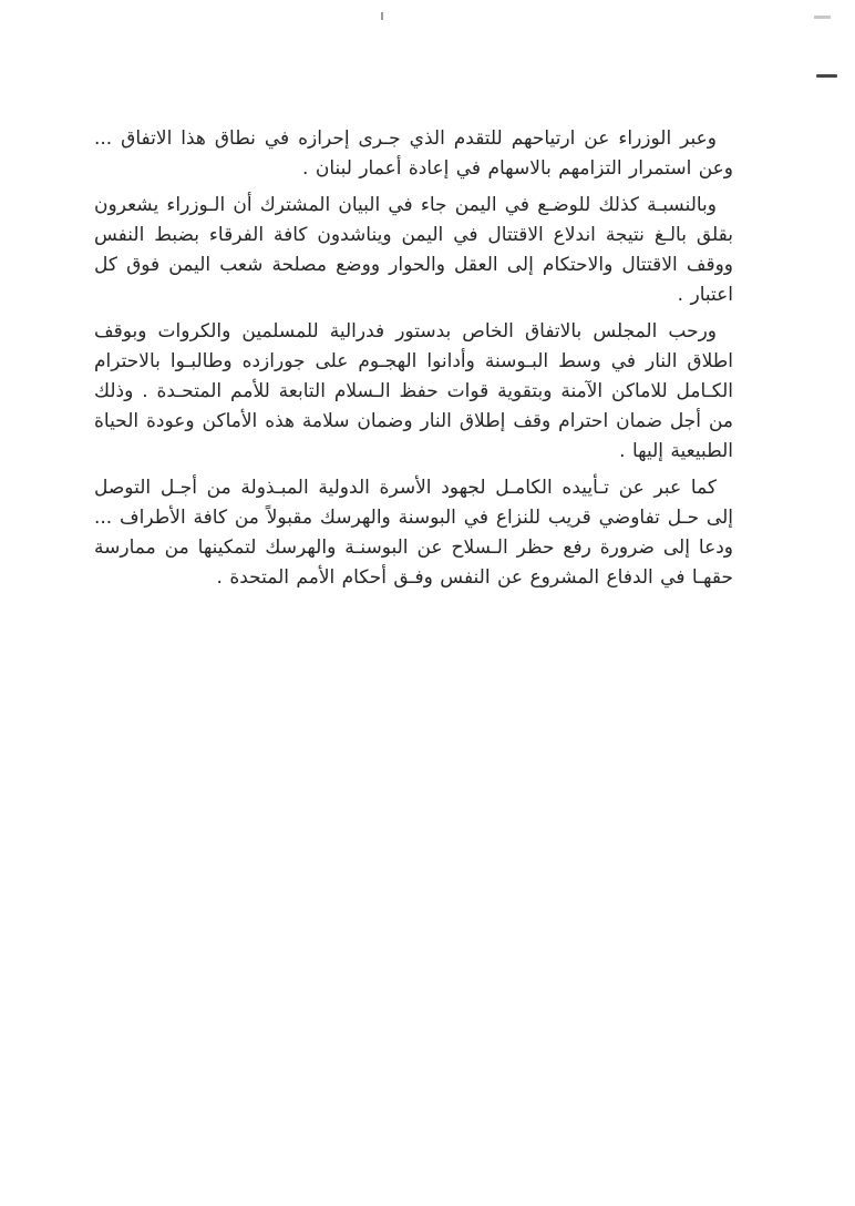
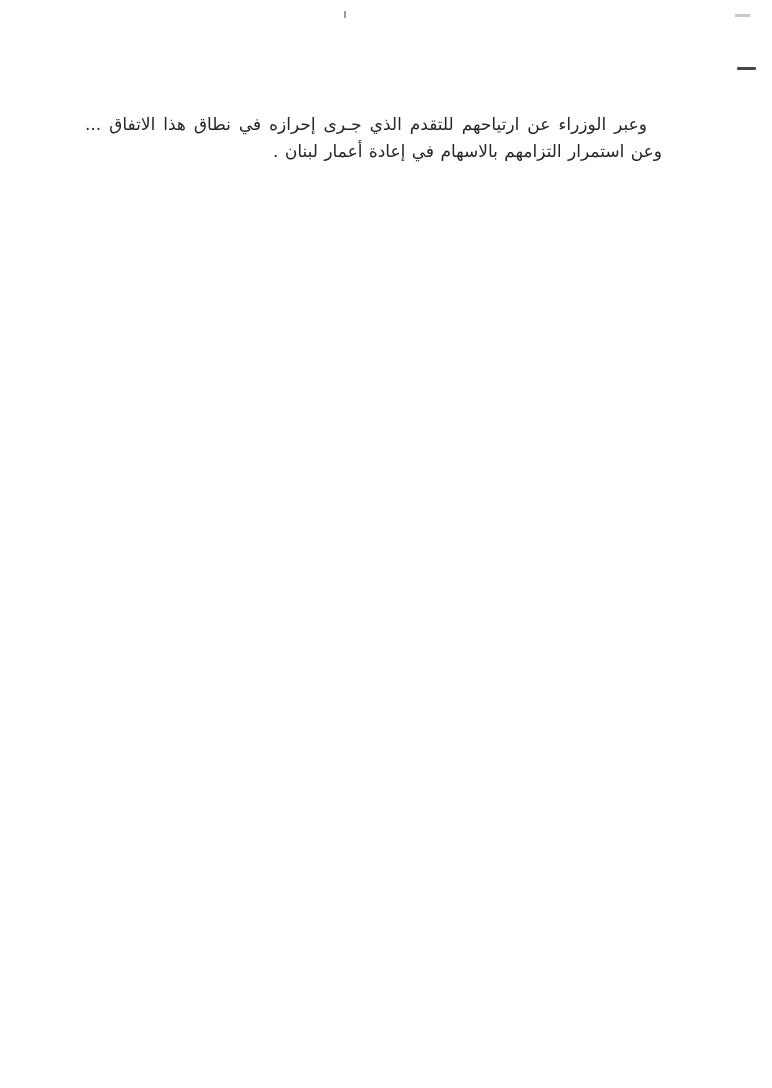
  وعبر الوزراء عن ارتياحهم للتقدم الذي جـرى إحرازه في نطاق هذا الاتفاق ... وعن استمرار التزامهم بالاسهام في إعادة أعمار لبنان .
- وبالنسبـة كذلك للوضـع في اليمن جاء في البيان المشترك أن الـوزراء يشعرون بقلق بالـغ نتيجة اندلاع الاقتتال في اليمن ويناشدون كافة الفرقاء بضبط النفس ووقف الاقتتال والاحتكام إلى العقل والحوار ووضع مصلحة شعب اليمن فوق كل اعتبار .
- ورحب المجلس بالاتفاق الخاص بدستور فدرالية للمسلمين والكروات وبوقف اطلاق النار في وسط البـوسنة وأدانوا الهجـوم على جورازده وطالبـوا بالاحترام الكـامل للاماكن الآمنة وبتقوية قوات حفظ الـسلام التابعة للأمم المتحـدة . وذلك من أجل ضمان احترام وقف إطلاق النار وضمان سلامة هذه الأماكن وعودة الحياة الطبيعية إليها .
- كما عبر عن تـأييده الكامـل لجهود الأسرة الدولية المبـذولة من أجـل التوصل إلى حـل تفاوضي قريب للنزاع في البوسنة والهرسك مقبولاً من كافة الأطراف ... ودعا إلى ضرورة رفع حظر الـسلاح عن البوسنـة والهرسك لتمكينها من ممارسة حقهـا في الدفاع المشروع عن النفس وفـق أحكام الأمم المتحدة .
